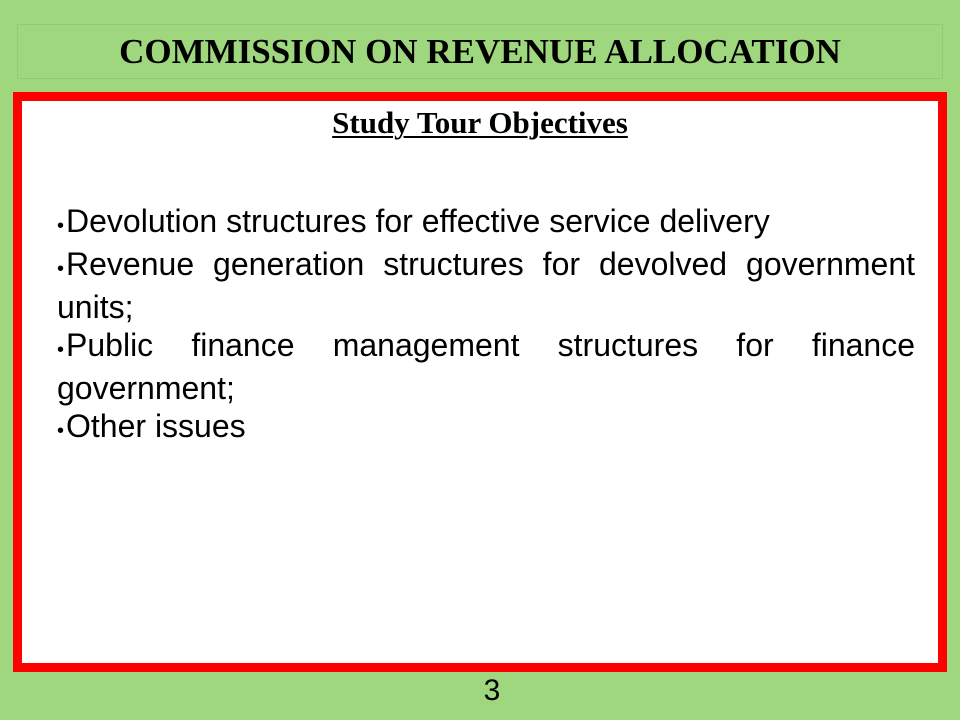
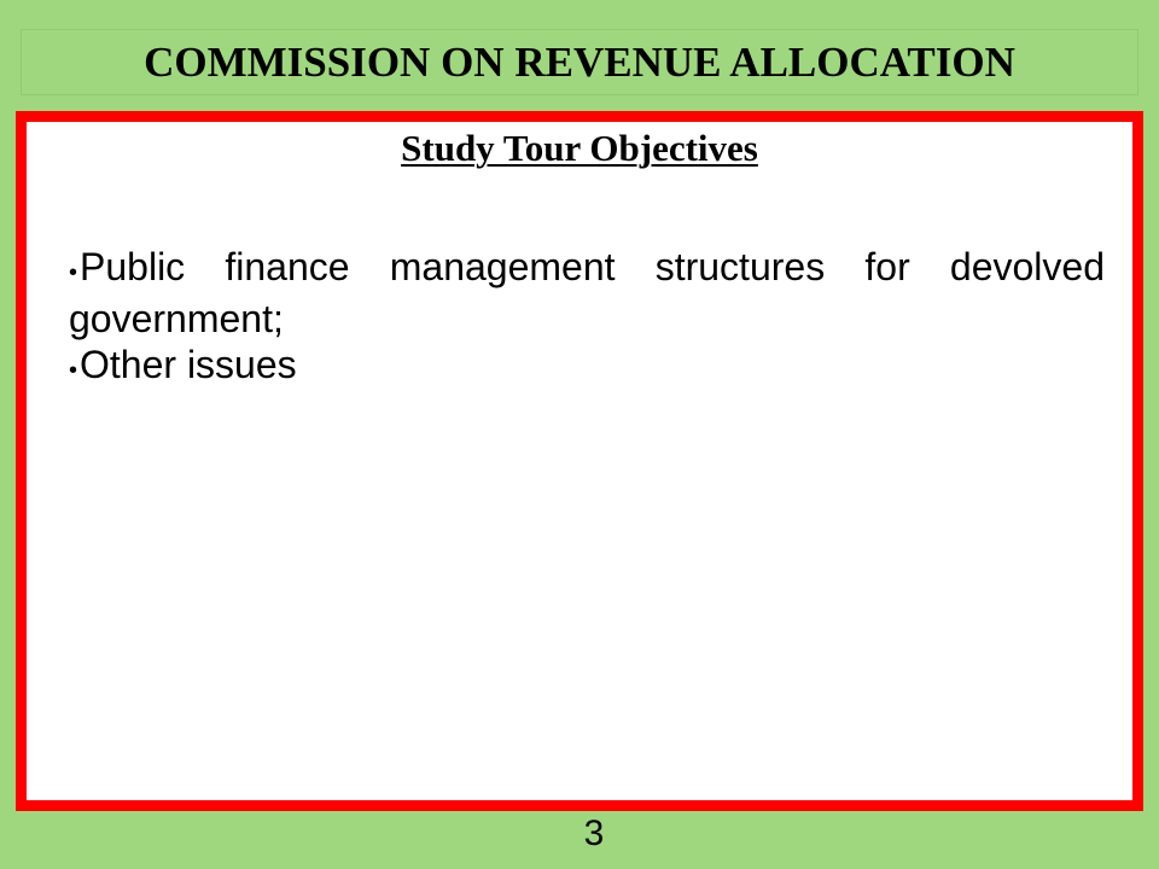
  COMMISSION ON REVENUE ALLOCATION
  Study Tour Objectives
- •Devolution structures for effective service delivery
- •Revenue generation structures for devolved government units;
- •Public finance management structures for finance government;
+ •Public finance management structures for devolved government;
  •Other issues
  3
